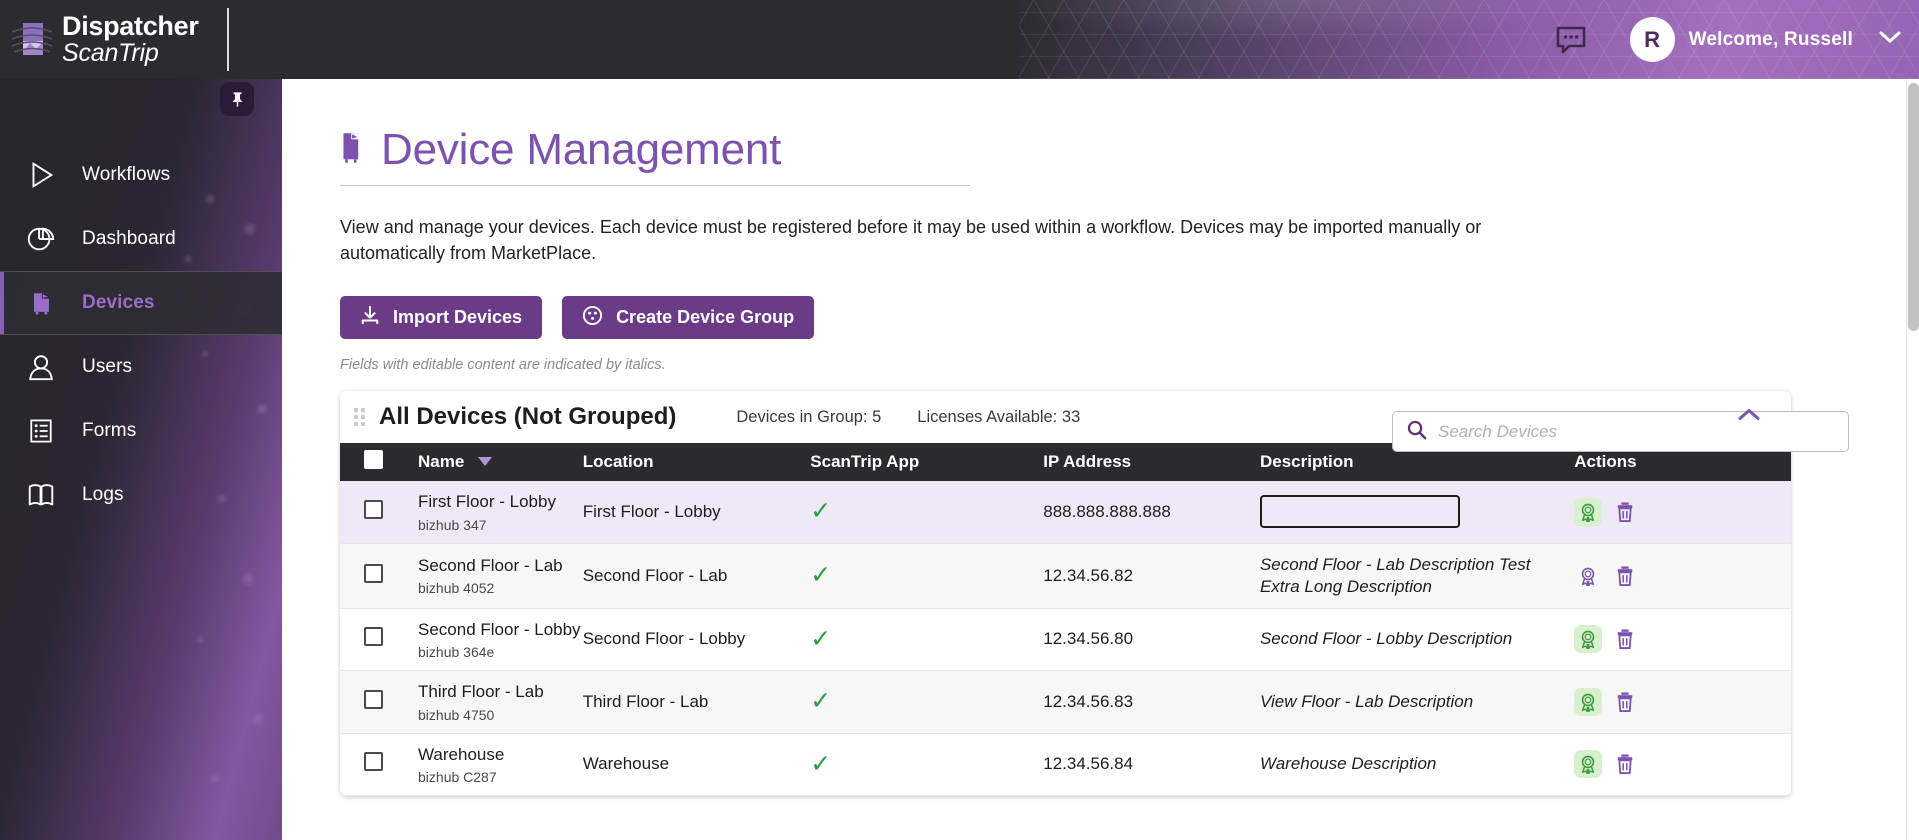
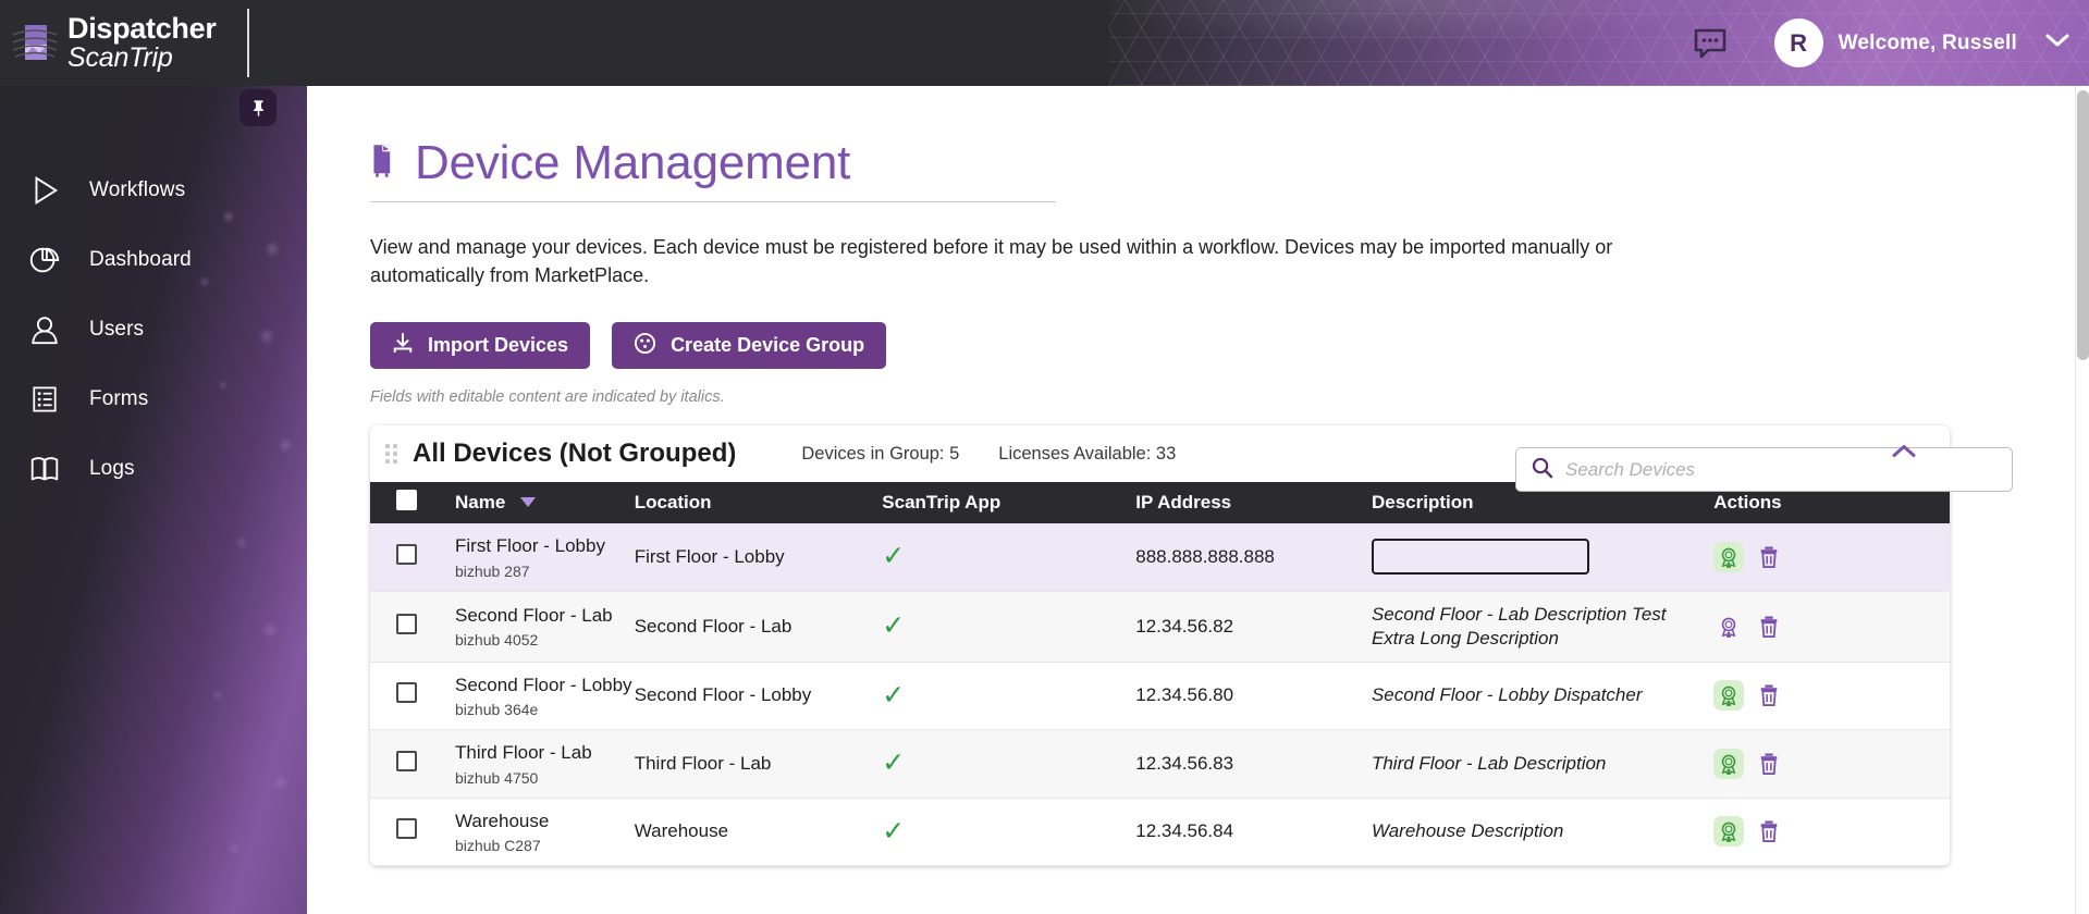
  Dispatcher
  ScanTrip
  R
  Welcome, Russell
  Workflows
  Dashboard
- Devices
  Users
  Forms
  Logs
  Device Management
  View and manage your devices. Each device must be registered before it may be used within a workflow. Devices may be imported manually or automatically from MarketPlace.
  Import Devices
  Create Device Group
  Search Devices
  Fields with editable content are indicated by italics.
  All Devices (Not Grouped)
  Devices in Group: 5
  Licenses Available: 33
  	Name	Location	ScanTrip App	IP Address	Description	Actions
- 	First Floor - Lobby bizhub 347	First Floor - Lobby	✓	888.888.888.888
+ 	First Floor - Lobby bizhub 287	First Floor - Lobby	✓	888.888.888.888
  	Second Floor - Lab bizhub 4052	Second Floor - Lab	✓	12.34.56.82	Second Floor - Lab Description Test Extra Long Description
- 	Second Floor - Lobby bizhub 364e	Second Floor - Lobby	✓	12.34.56.80	Second Floor - Lobby Description
+ 	Second Floor - Lobby bizhub 364e	Second Floor - Lobby	✓	12.34.56.80	Second Floor - Lobby Dispatcher
- 	Third Floor - Lab bizhub 4750	Third Floor - Lab	✓	12.34.56.83	View Floor - Lab Description
+ 	Third Floor - Lab bizhub 4750	Third Floor - Lab	✓	12.34.56.83	Third Floor - Lab Description
  	Warehouse bizhub C287	Warehouse	✓	12.34.56.84	Warehouse Description
